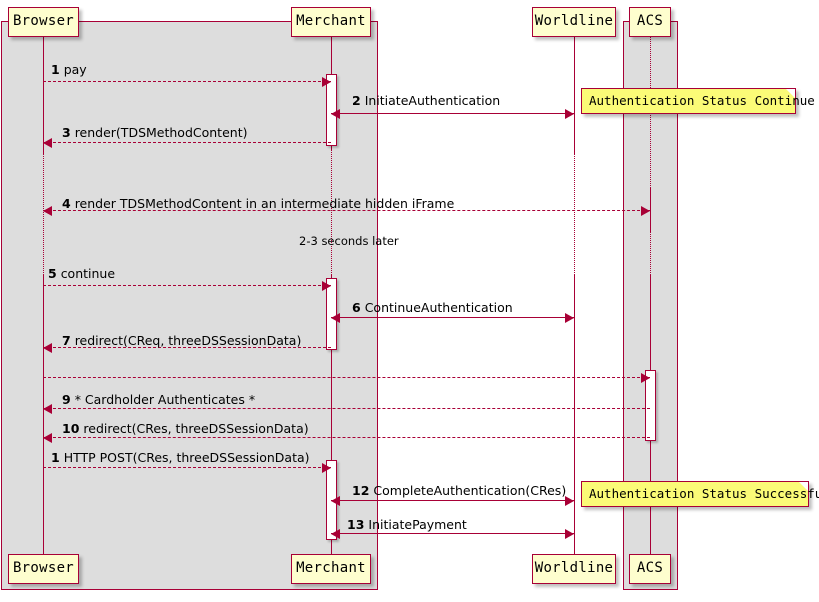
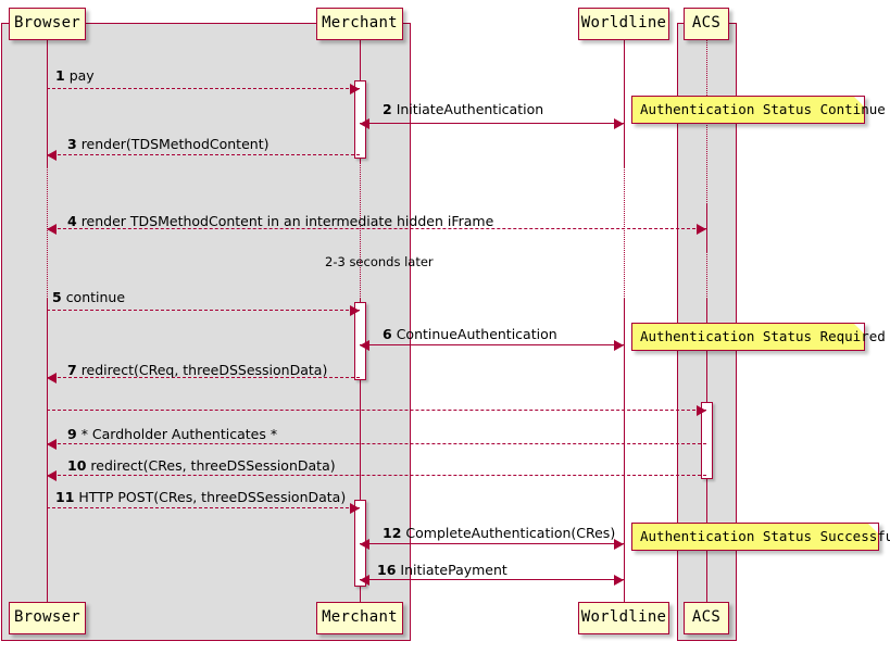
  Browser
  Browser
  Merchant
  Merchant
  Worldline
  Worldline
  ACS
  ACS
  1 pay
  2 InitiateAuthentication
  3 render(TDSMethodContent)
  4 render TDSMethodContent in an intermediate hidden iFrame
  5 continue
  6 ContinueAuthentication
  7 redirect(CReq, threeDSSessionData)
  9 * Cardholder Authenticates *
  10 redirect(CRes, threeDSSessionData)
- 1 HTTP POST(CRes, threeDSSessionData)
+ 11 HTTP POST(CRes, threeDSSessionData)
  12 CompleteAuthentication(CRes)
- 13 InitiatePayment
+ 16 InitiatePayment
  Authentication Status Continue
+ Authentication Status Required
  Authentication Status Successf
  2-3 seconds later
